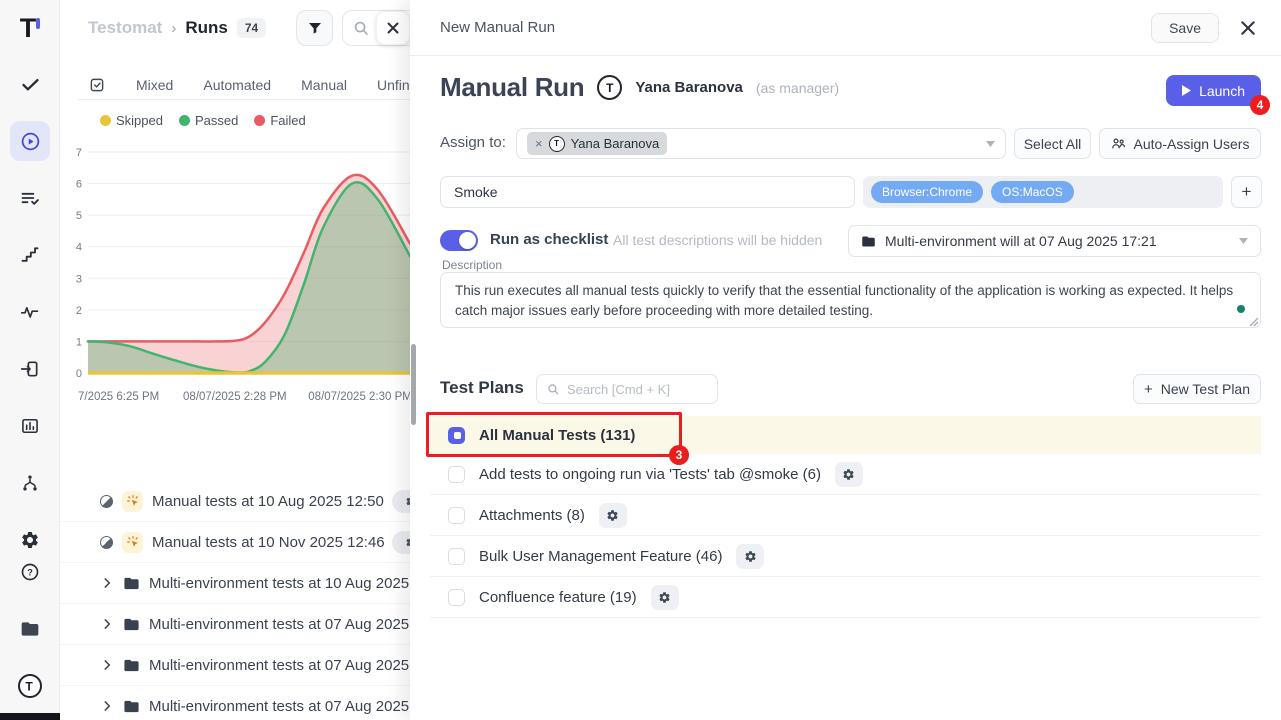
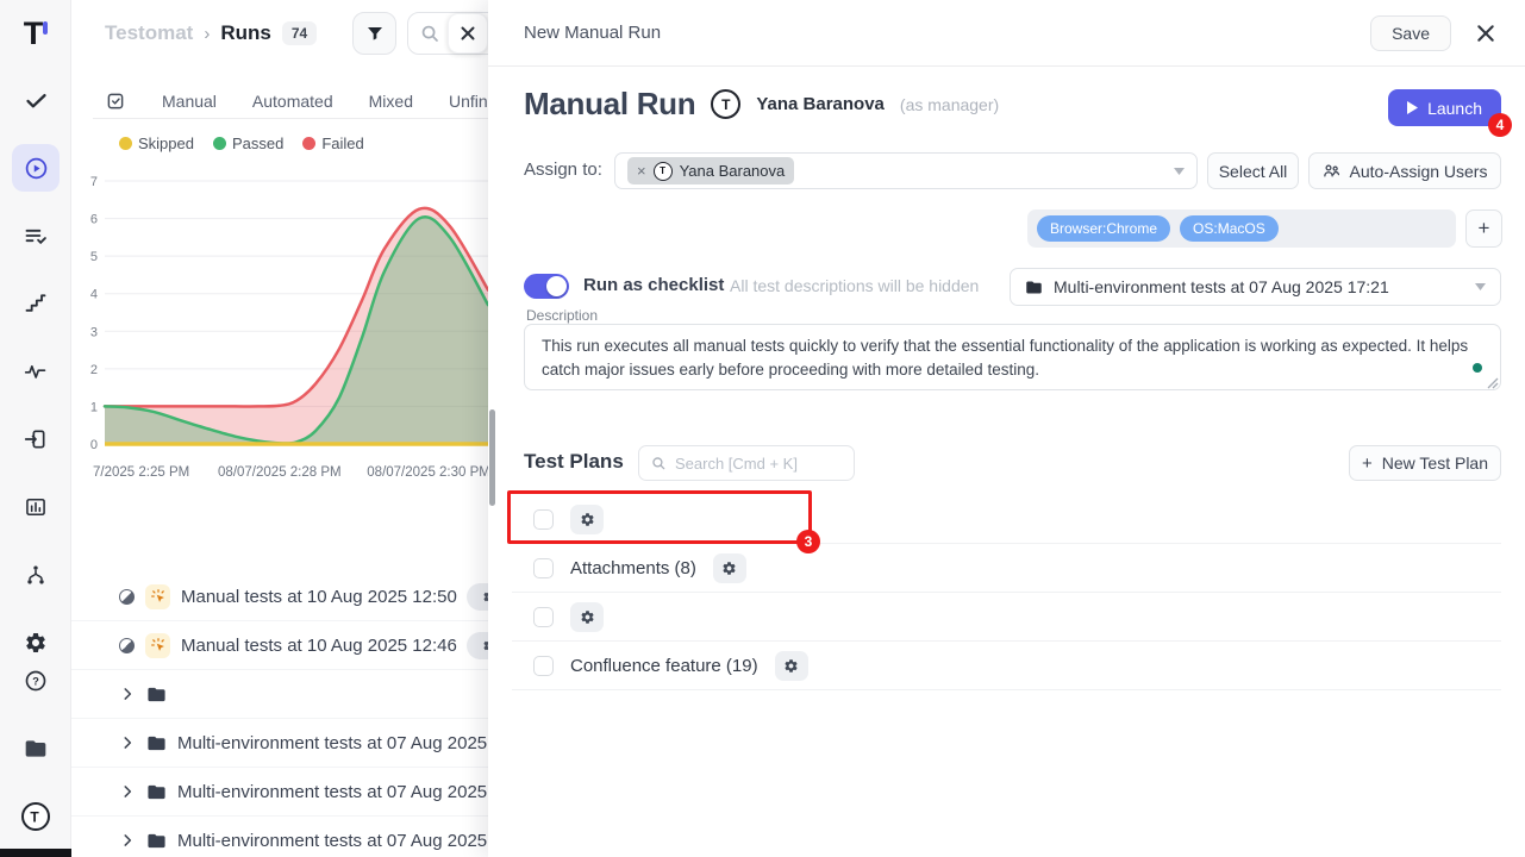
  T
  ?
  T
  Testomat
  ›
  Runs
  74
- Mixed
+ Manual
  Automated
- Manual
+ Mixed
  Skipped
  Passed
  Failed
  0
  1
  2
  3
  4
  5
  6
  7
- 7/2025 6:25 PM
+ 7/2025 2:25 PM
  08/07/2025 2:28 PM
  08/07/2025 2:30 PM
  Manual tests at 10 Aug 2025 12:50
- Manual tests at 10 Nov 2025 12:46
+ Manual tests at 10 Aug 2025 12:46
- Multi-environment tests at 10 Aug 2025
  Multi-environment tests at 07 Aug 2025
  Multi-environment tests at 07 Aug 2025
  Multi-environment tests at 07 Aug 2025
  New Manual Run
  Save
  Manual Run
  T
  Yana Baranova
  (as manager)
  Launch
  4
  Assign to:
  ×
  T
  Yana Baranova
  Select All
  Auto-Assign Users
- Smoke
  Browser:Chrome
  OS:MacOS
  +
  Run as checklist
  All test descriptions will be hidden
- Multi-environment will at 07 Aug 2025 17:21
+ Multi-environment tests at 07 Aug 2025 17:21
  Description
  Test Plans
  Search [Cmd + K]
  +
  New Test Plan
- All Manual Tests (131)
- Add tests to ongoing run via 'Tests' tab @smoke (6)
  Attachments (8)
- Bulk User Management Feature (46)
  Confluence feature (19)
  3
